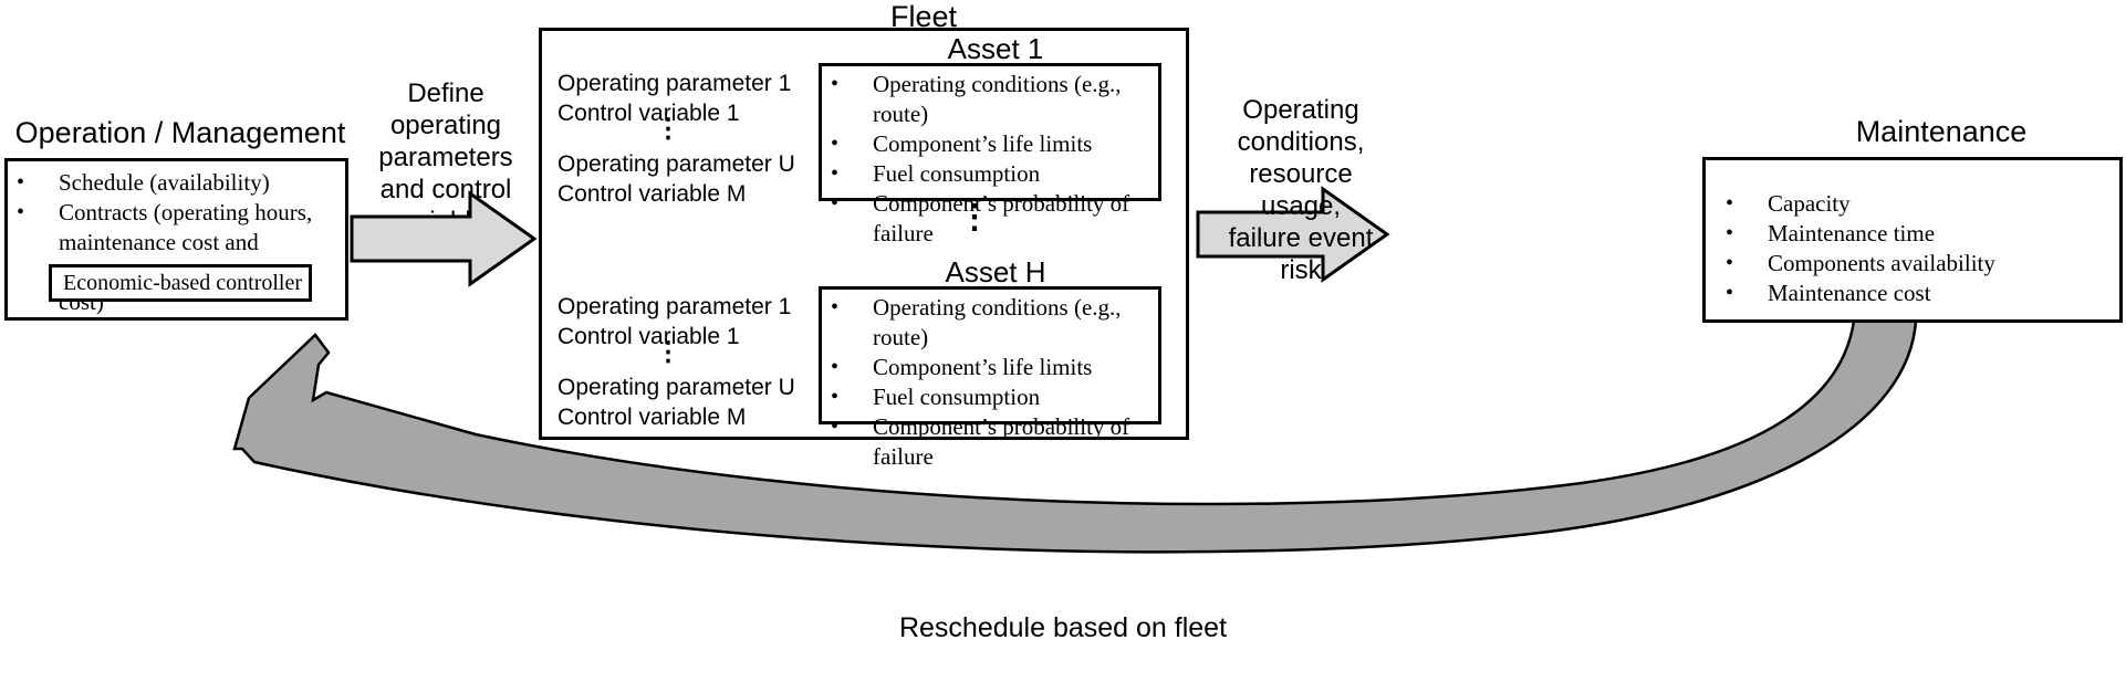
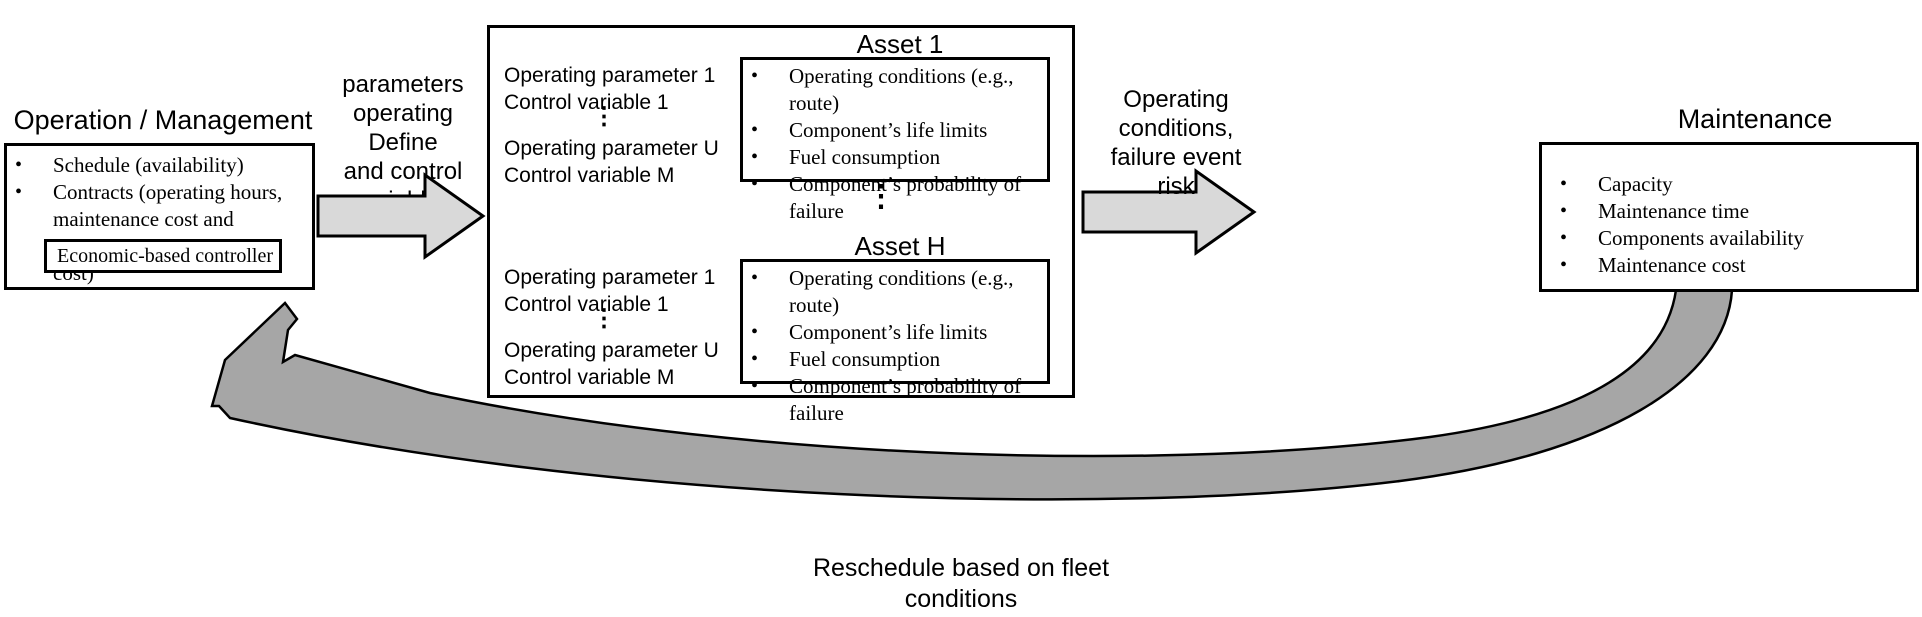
  Operation / Management
  Schedule (availability)
  Contracts (operating hours,
  cost)
  Economic-based controller
- Define
+ parameters
  operating
- parameters
+ Define
  and control
- Fleet
  Asset 1
  Operating parameter 1
  Control variable 1
  ⋮
  Operating parameter U
  Control variable M
  Operating conditions (e.g., route)
  Component’s life limits
  Fuel consumption
  Component’s probability of
  failure
  ⋮
  Asset H
  Operating parameter 1
  Control variable 1
  ⋮
  Operating parameter U
  Control variable M
  Operating conditions (e.g., route)
  Component’s life limits
  Fuel consumption
  Component’s probability of
  failure
  Operating
  conditions,
- resource usage,
  failure event risk
  Maintenance
  Capacity
  Maintenance time
  Components availability
  Maintenance cost
  Reschedule based on fleet
+ conditions
